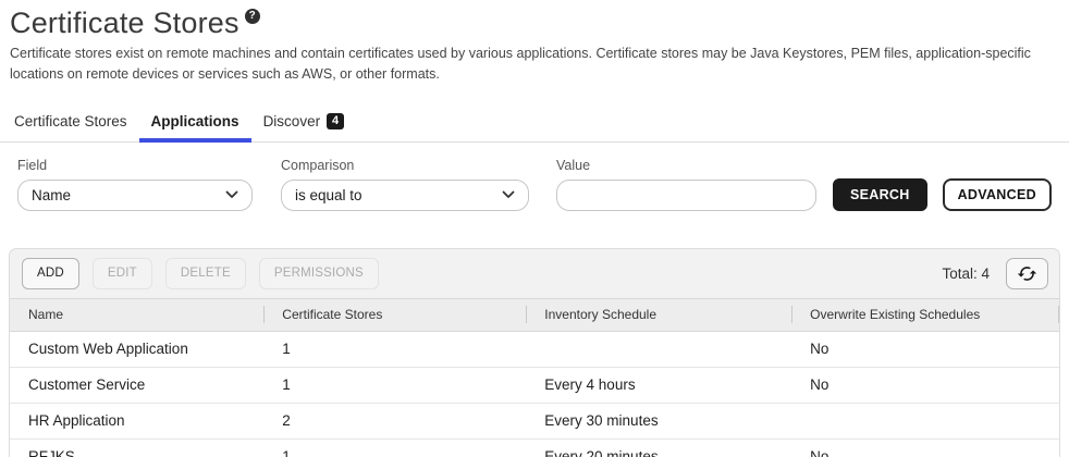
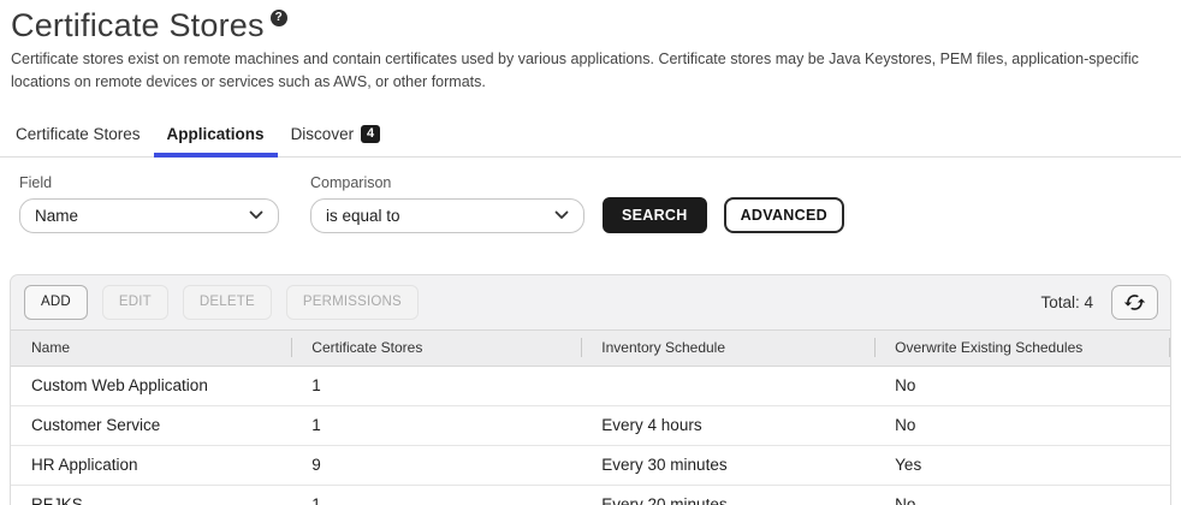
  Certificate Stores
  ?
  Certificate stores exist on remote machines and contain certificates used by various applications. Certificate stores may be Java Keystores, PEM files, application-specific locations on remote devices or services such as AWS, or other formats.
  Certificate Stores
  Applications
  Discover
  4
  Field
  Name
  Comparison
  is equal to
- Value
  SEARCH
  ADVANCED
  ADD
  EDIT
  DELETE
  PERMISSIONS
  Total: 4
  Name
  Certificate Stores
  Inventory Schedule
  Overwrite Existing Schedules
  Custom Web Application
  1
  No
  Customer Service
  1
  Every 4 hours
  No
  HR Application
- 2
+ 9
  Every 30 minutes
+ Yes
